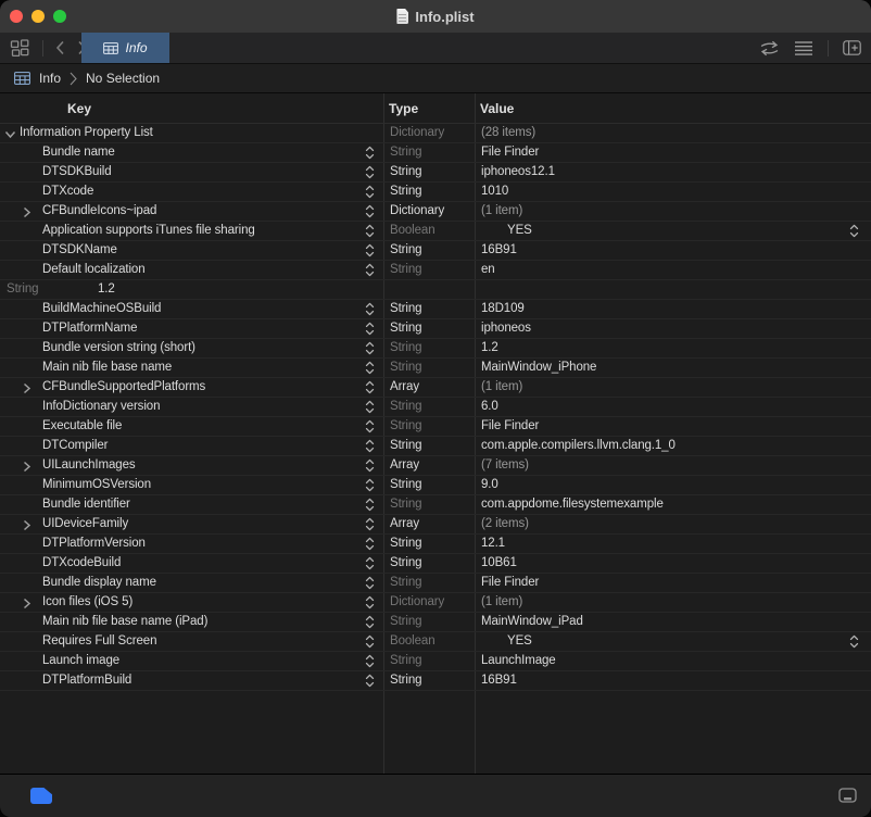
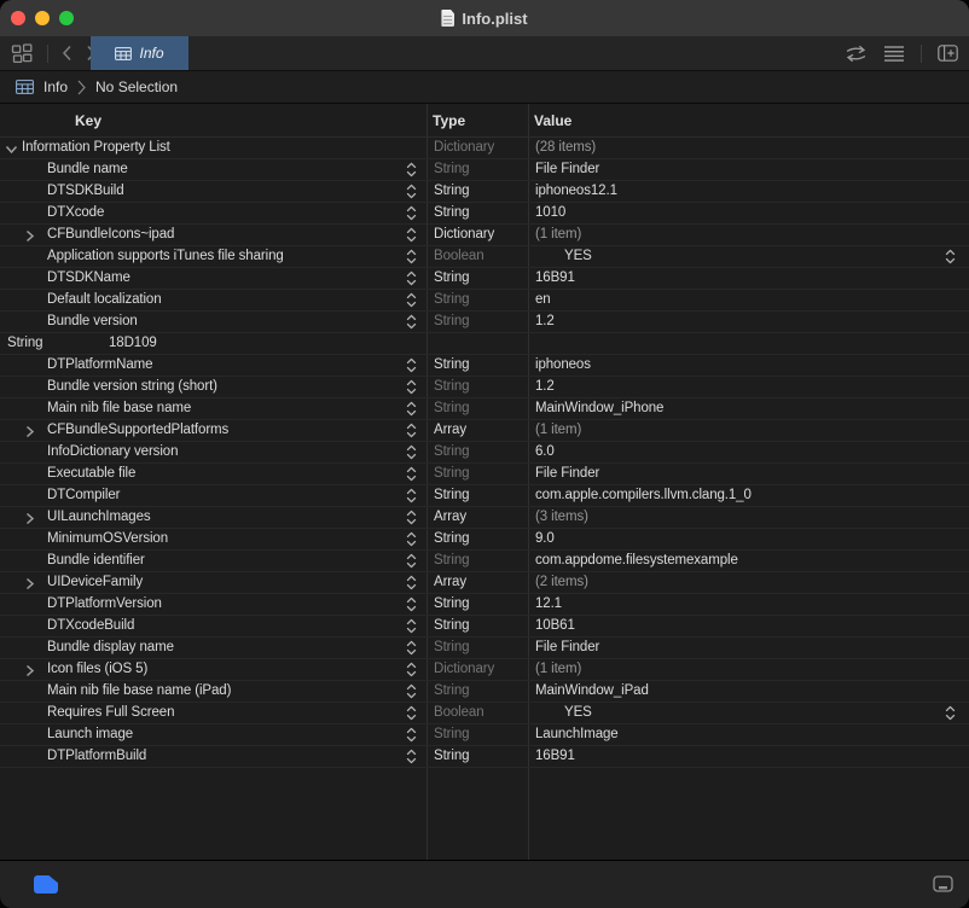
  Info.plist
  Info
  Info
  No Selection
  Key
  Type
  Value
  Information Property List
  Dictionary
  (28 items)
  Bundle name
  String
  File Finder
  DTSDKBuild
  String
  iphoneos12.1
  DTXcode
  String
  1010
  CFBundleIcons~ipad
  Dictionary
  (1 item)
  Application supports iTunes file sharing
  Boolean
  YES
  DTSDKName
  String
  16B91
  Default localization
  String
  en
+ Bundle version
  String
  1.2
- BuildMachineOSBuild
  String
  18D109
  DTPlatformName
  String
  iphoneos
  Bundle version string (short)
  String
  1.2
  Main nib file base name
  String
  MainWindow_iPhone
  CFBundleSupportedPlatforms
  Array
  (1 item)
  InfoDictionary version
  String
  6.0
  Executable file
  String
  File Finder
  DTCompiler
  String
  com.apple.compilers.llvm.clang.1_0
  UILaunchImages
  Array
- (7 items)
+ (3 items)
  MinimumOSVersion
  String
  9.0
  Bundle identifier
  String
  com.appdome.filesystemexample
  UIDeviceFamily
  Array
  (2 items)
  DTPlatformVersion
  String
  12.1
  DTXcodeBuild
  String
  10B61
  Bundle display name
  String
  File Finder
  Icon files (iOS 5)
  Dictionary
  (1 item)
  Main nib file base name (iPad)
  String
  MainWindow_iPad
  Requires Full Screen
  Boolean
  YES
  Launch image
  String
  LaunchImage
  DTPlatformBuild
  String
  16B91
